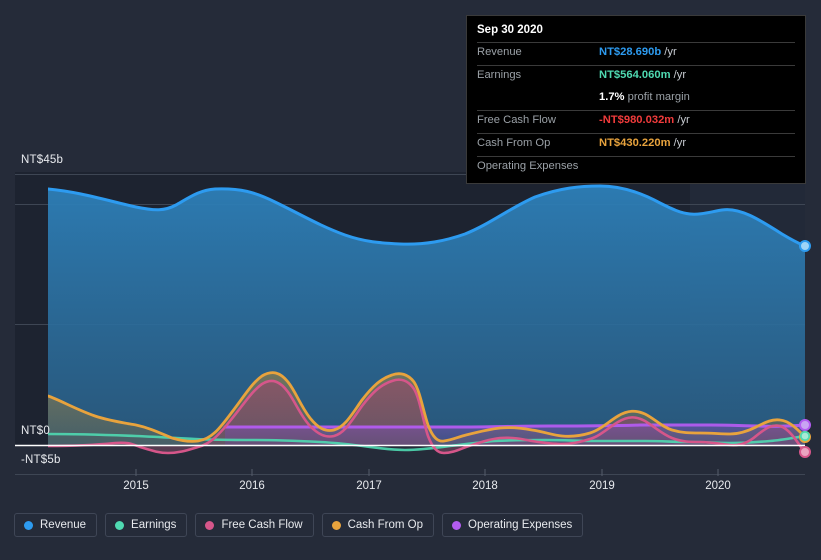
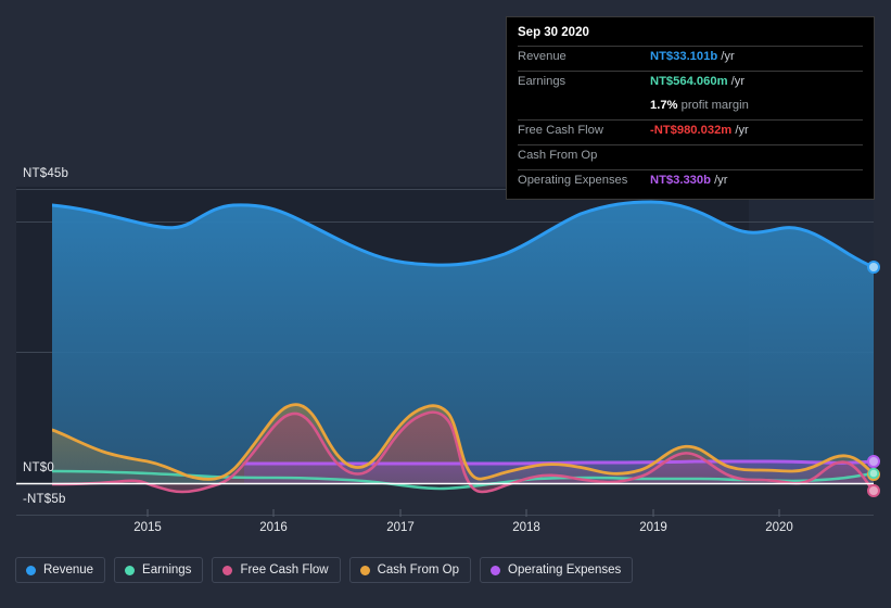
  NT$45b
  NT$0
  -NT$5b
  2015
  2016
  2017
  2018
  2019
  2020
  Sep 30 2020
  Revenue
- NT$28.690b /yr
+ NT$33.101b /yr
  Earnings
  NT$564.060m /yr
  1.7% profit margin
  Free Cash Flow
  -NT$980.032m /yr
  Cash From Op
- NT$430.220m /yr
  Operating Expenses
+ NT$3.330b /yr
  Revenue
  Earnings
  Free Cash Flow
  Cash From Op
  Operating Expenses
